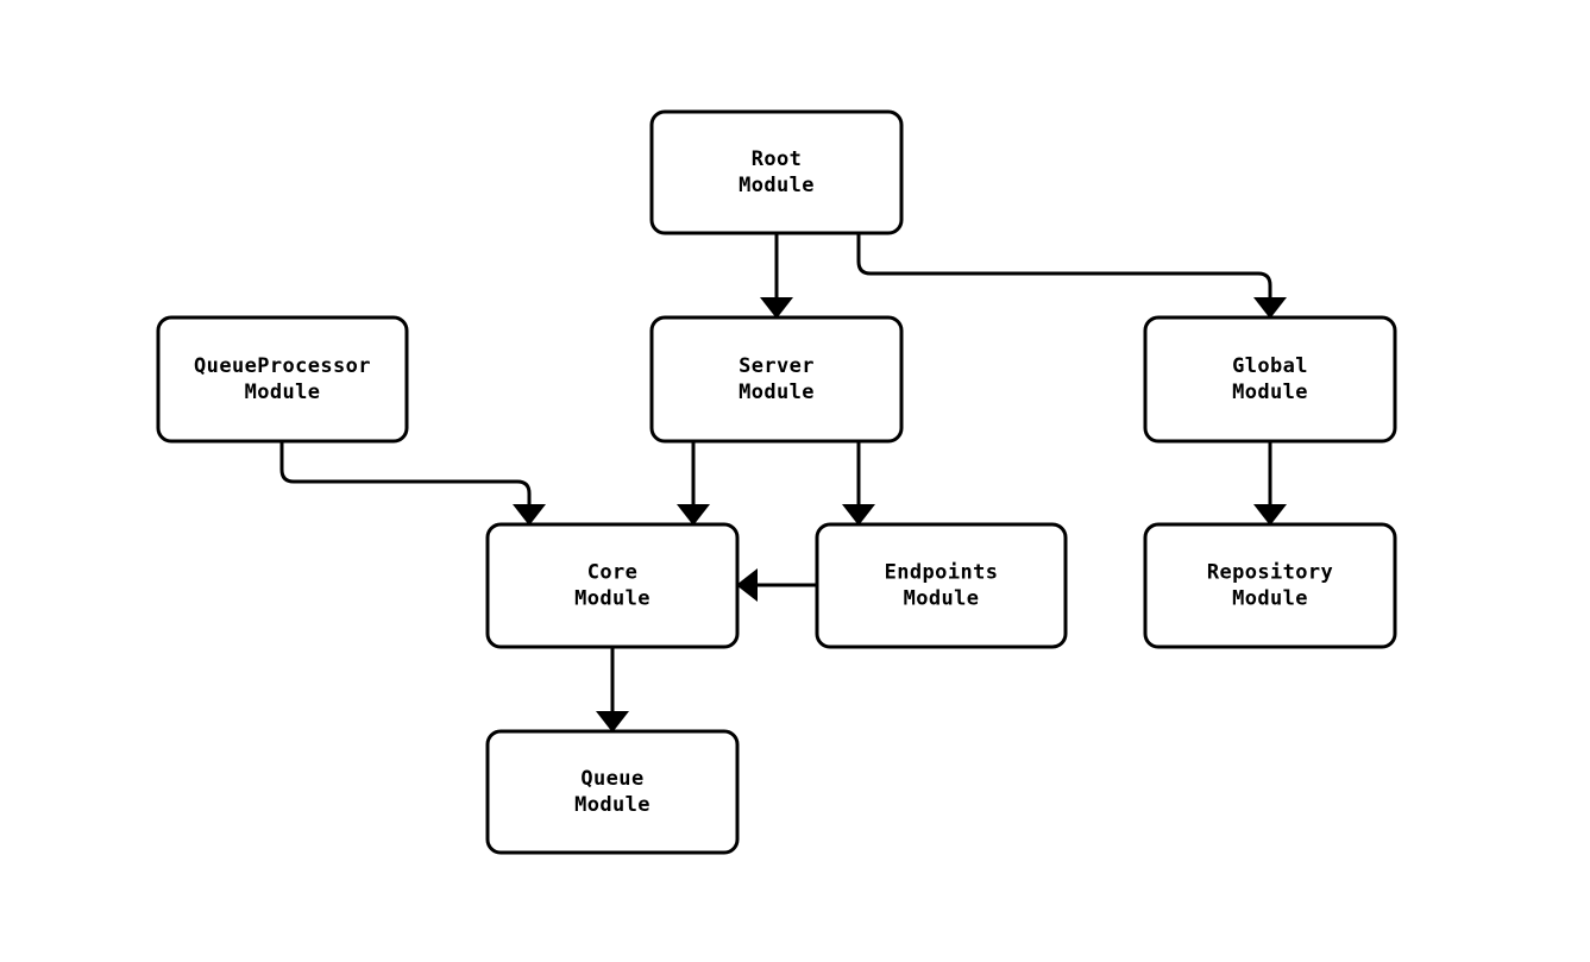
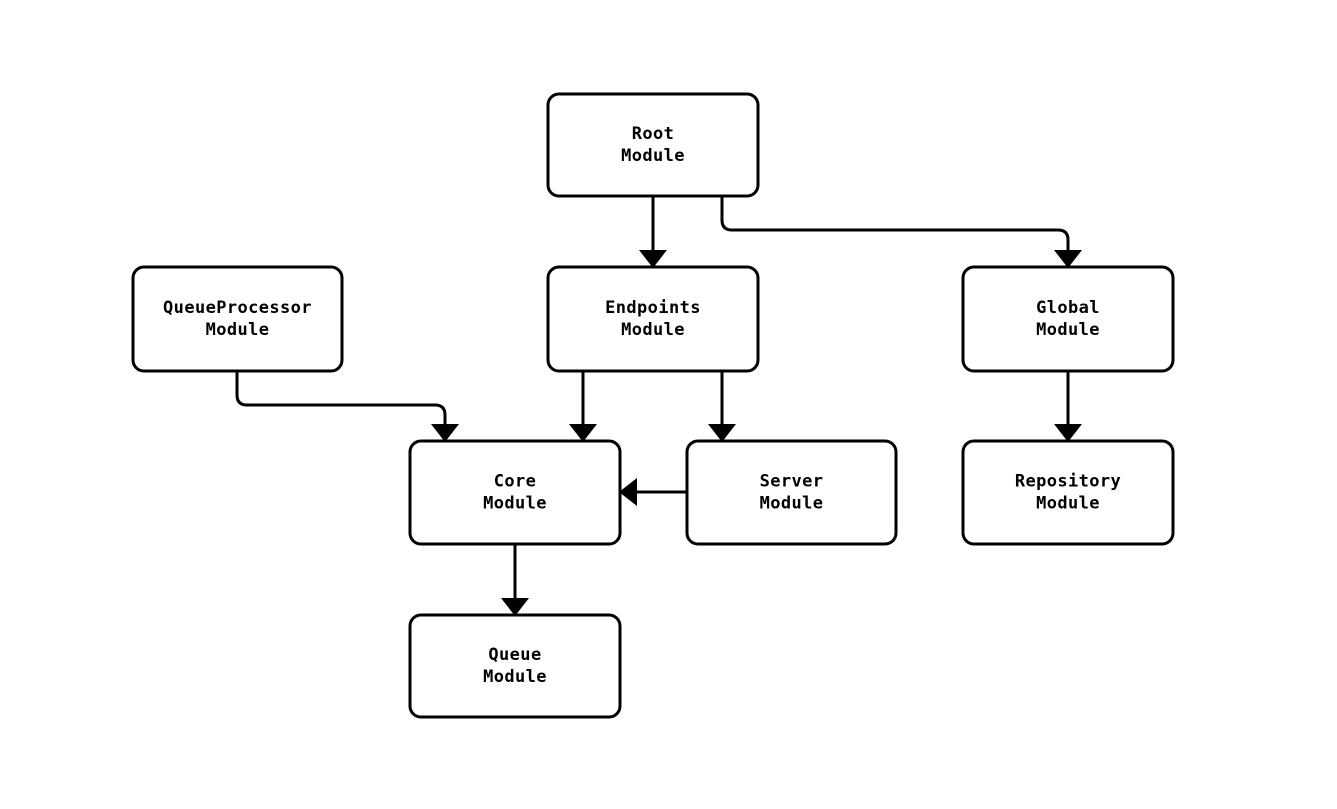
  Root
  Module
  QueueProcessor
  Module
- Server
+ Endpoints
  Module
  Global
  Module
  Core
  Module
- Endpoints
+ Server
  Module
  Repository
  Module
  Queue
  Module
